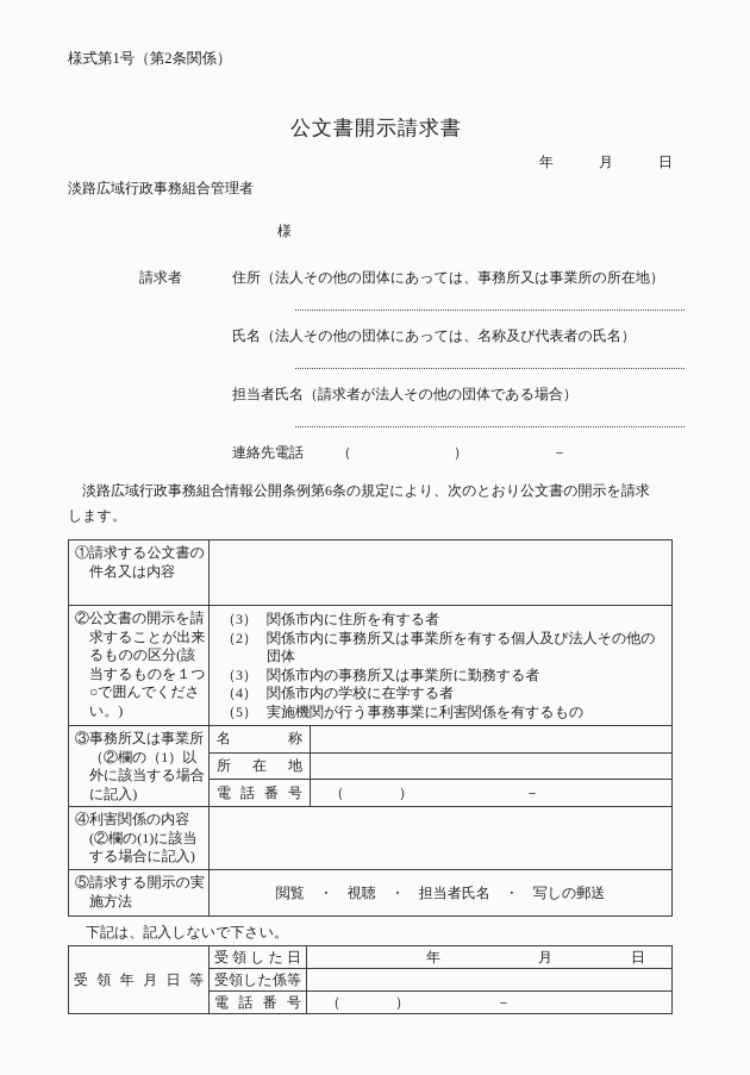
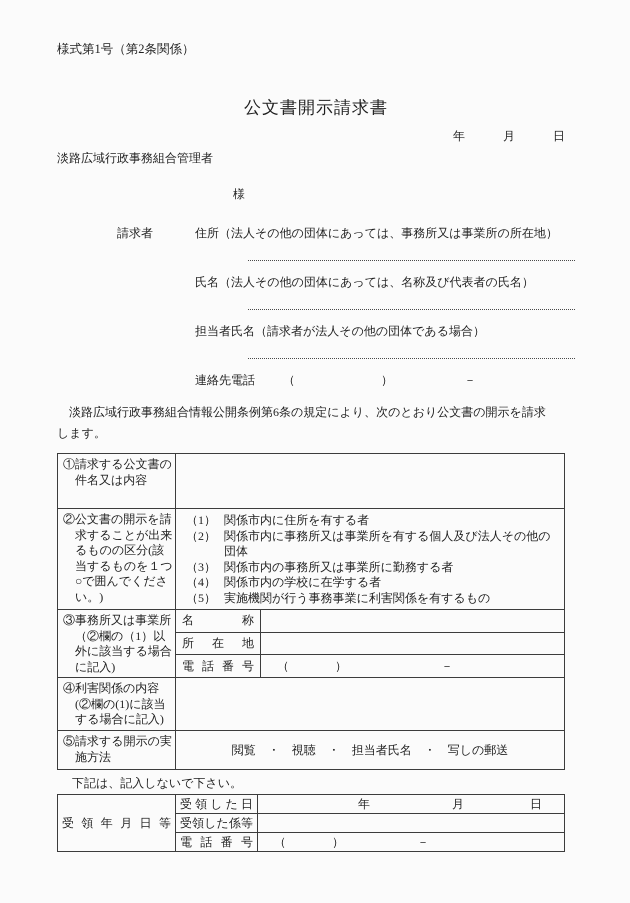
  様式第1号（第2条関係）
  公文書開示請求書
  年
  月
  日
  淡路広域行政事務組合管理者
  様
  請求者
  住所（法人その他の団体にあっては、事務所又は事業所の所在地）
  氏名（法人その他の団体にあっては、名称及び代表者の氏名）
  担当者氏名（請求者が法人その他の団体である場合）
  連絡先電話 （ ） －
  淡路広域行政事務組合情報公開条例第6条の規定により、次のとおり公文書の開示を請求
  します。
  ①請求する公文書の件名又は内容
- ②公文書の開示を請求することが出来るものの区分(該当するものを１つ○で囲んでください。)	（3） 関係市内に住所を有する者 （2） 関係市内に事務所又は事業所を有する個人及び法人その他の 団体 （3） 関係市内の事務所又は事業所に勤務する者 （4） 関係市内の学校に在学する者 （5） 実施機関が行う事務事業に利害関係を有するもの
+ ②公文書の開示を請求することが出来るものの区分(該当するものを１つ○で囲んでください。)	（1） 関係市内に住所を有する者 （2） 関係市内に事務所又は事業所を有する個人及び法人その他の 団体 （3） 関係市内の事務所又は事業所に勤務する者 （4） 関係市内の学校に在学する者 （5） 実施機関が行う事務事業に利害関係を有するもの
  ③事務所又は事業所（②欄の（1）以外に該当する場合に記入)	名称
  所在地
  電話番号	（ ） －
  ④利害関係の内容(②欄の(1)に該当する場合に記入)
  ⑤請求する開示の実施方法	閲覧 ・ 視聴 ・ 担当者氏名 ・ 写しの郵送
  下記は、記入しないで下さい。
  受領年月日等	受領した日	年 月 日
  受領した係等
  電話番号	（ ） －
